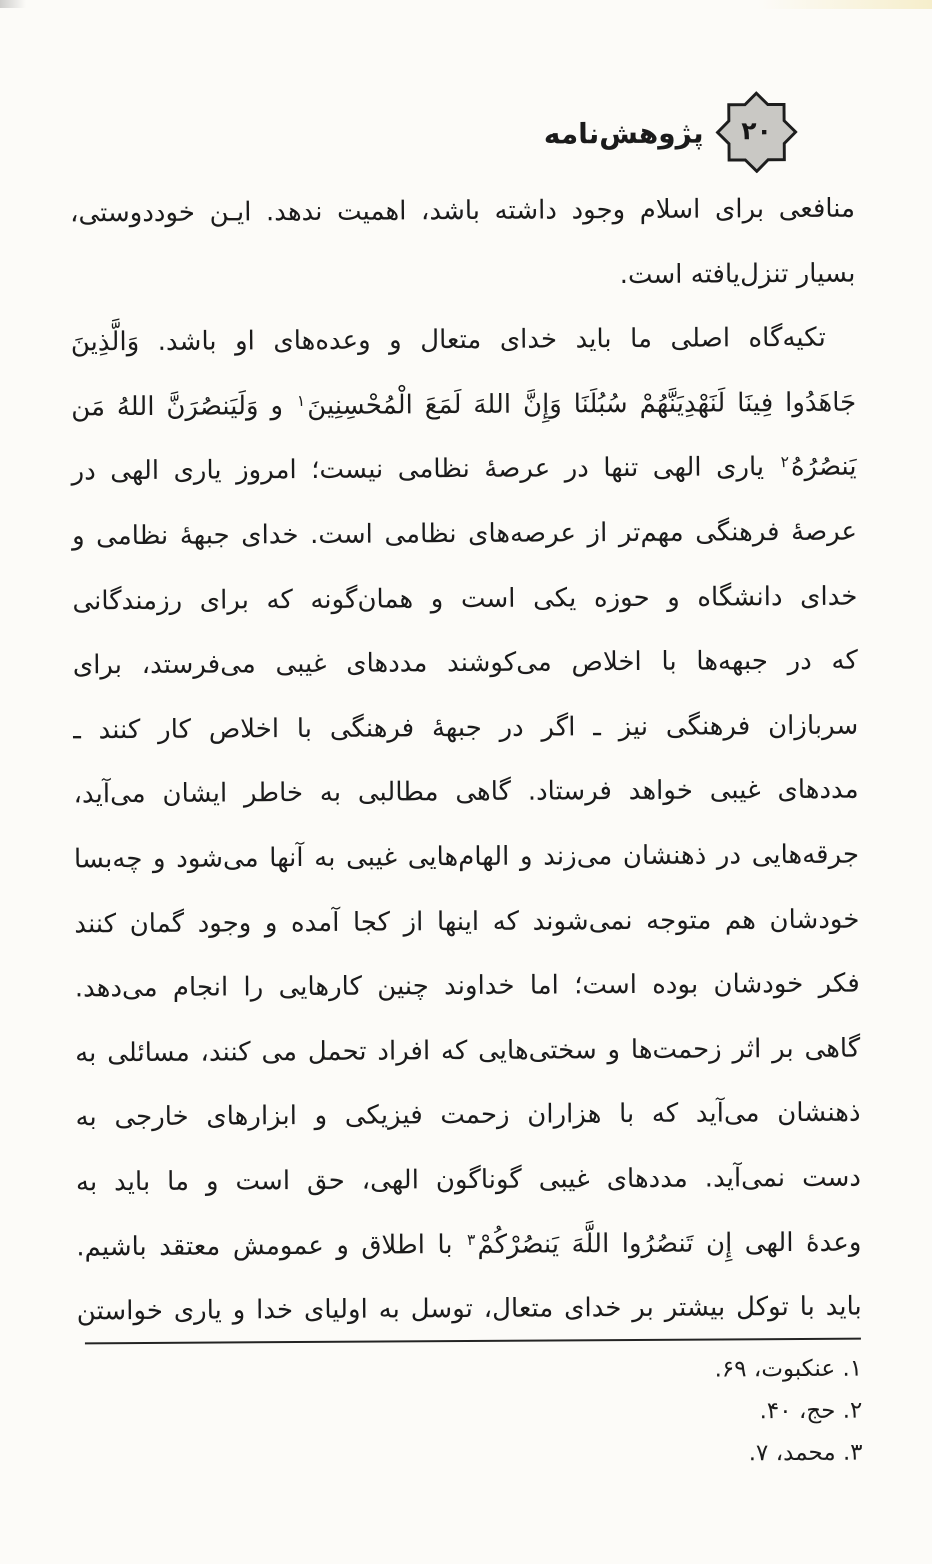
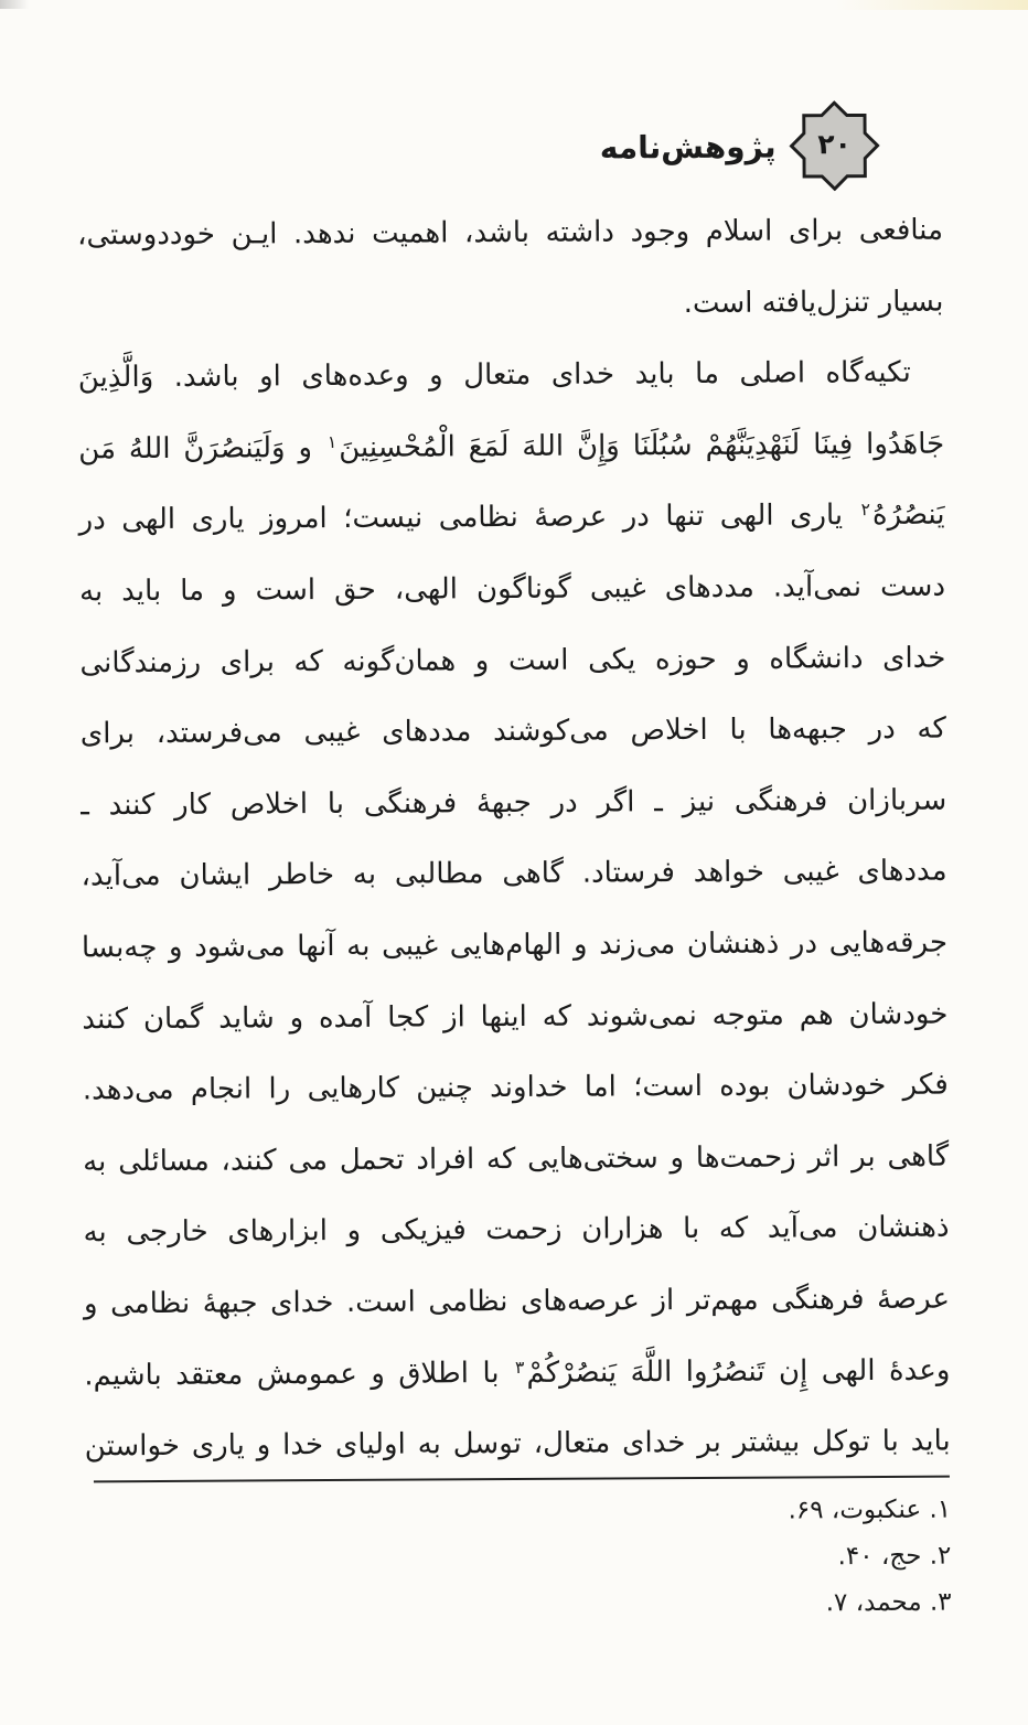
  ۲۰
  پژوهش‌نامه
  منافعی برای اسلام وجود داشته باشد، اهمیت ندهد. ایـن خوددوستی،
  بسیار تنزل‌یافته است.
  تکیه‌گاه اصلی ما باید خدای متعال و وعده‌های او باشد. وَالَّذِينَ
  جَاهَدُوا فِينَا لَنَهْدِيَنَّهُمْ سُبُلَنَا وَإِنَّ اللهَ لَمَعَ الْمُحْسِنِينَ۱ و وَلَيَنصُرَنَّ اللهُ مَن
  يَنصُرُهُ۲ یاری الهی تنها در عرصۀ نظامی نیست؛ امروز یاری الهی در
- عرصۀ فرهنگی مهم‌تر از عرصه‌های نظامی است. خدای جبهۀ نظامی و
+ دست نمی‌آید. مددهای غیبی گوناگون الهی، حق است و ما باید به
  خدای دانشگاه و حوزه یکی است و همان‌گونه که برای رزمندگانی
  که در جبهه‌ها با اخلاص می‌کوشند مددهای غیبی می‌فرستد، برای
  سربازان فرهنگی نیز ـ اگر در جبهۀ فرهنگی با اخلاص کار کنند ـ
  مددهای غیبی خواهد فرستاد. گاهی مطالبی به خاطر ایشان می‌آید،
  جرقه‌هایی در ذهنشان می‌زند و الهام‌هایی غیبی به آنها می‌شود و چه‌بسا
- خودشان هم متوجه نمی‌شوند که اینها از کجا آمده و وجود گمان کنند
+ خودشان هم متوجه نمی‌شوند که اینها از کجا آمده و شاید گمان کنند
  فکر خودشان بوده است؛ اما خداوند چنین کارهایی را انجام می‌دهد.
  گاهی بر اثر زحمت‌ها و سختی‌هایی که افراد تحمل می کنند، مسائلی به
  ذهنشان می‌آید که با هزاران زحمت فیزیکی و ابزارهای خارجی به
- دست نمی‌آید. مددهای غیبی گوناگون الهی، حق است و ما باید به
+ عرصۀ فرهنگی مهم‌تر از عرصه‌های نظامی است. خدای جبهۀ نظامی و
  وعدۀ الهی إِن تَنصُرُوا اللَّهَ يَنصُرْكُمْ۳ با اطلاق و عمومش معتقد باشیم.
  باید با توکل بیشتر بر خدای متعال، توسل به اولیای خدا و یاری خواستن
  ۱. عنکبوت، ۶۹.
  ۲. حج، ۴۰.
  ۳. محمد، ۷.
